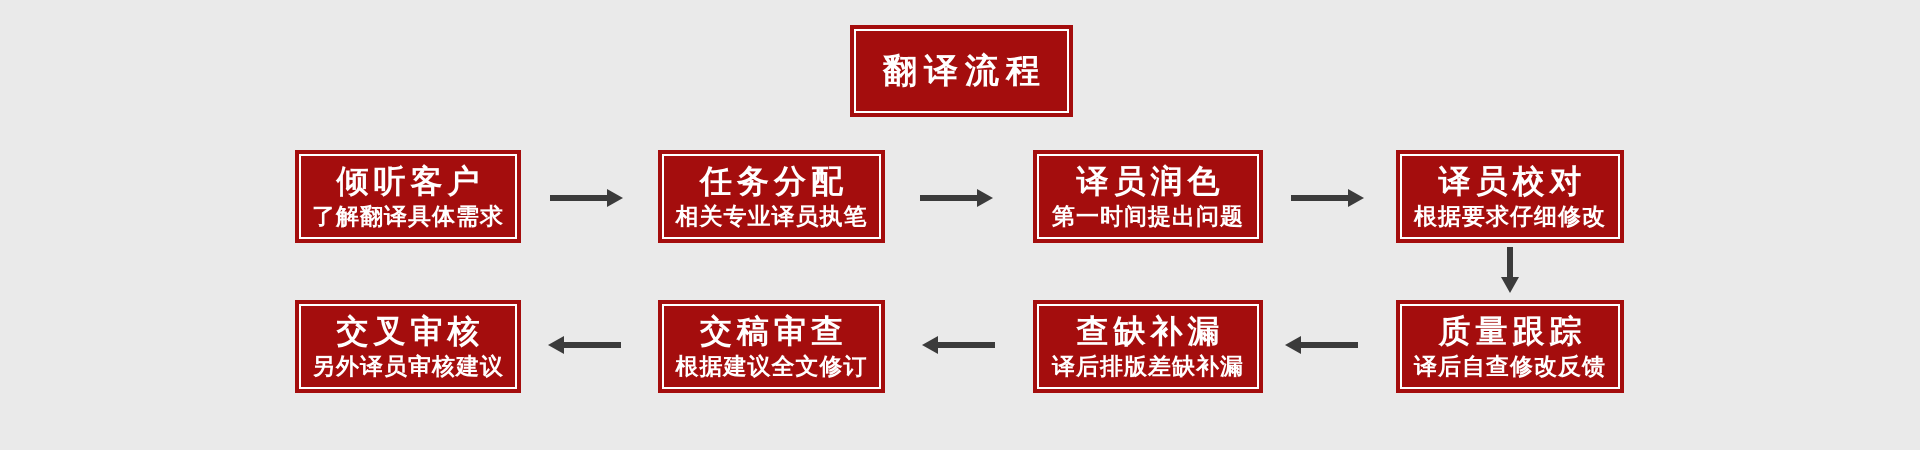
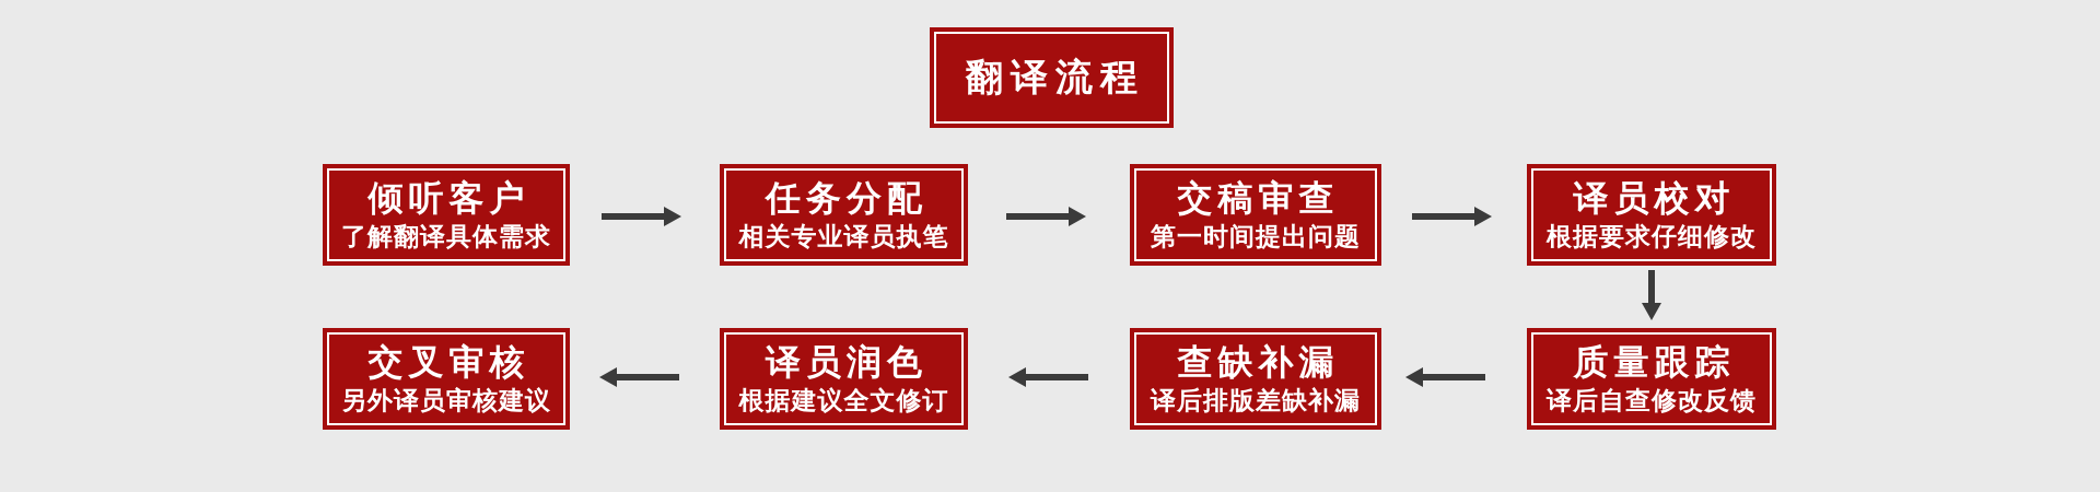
  翻译流程
  倾听客户
  了解翻译具体需求
  任务分配
  相关专业译员执笔
- 译员润色
+ 交稿审查
  第一时间提出问题
  译员校对
  根据要求仔细修改
  交叉审核
  另外译员审核建议
- 交稿审查
+ 译员润色
  根据建议全文修订
  查缺补漏
  译后排版差缺补漏
  质量跟踪
  译后自查修改反馈
